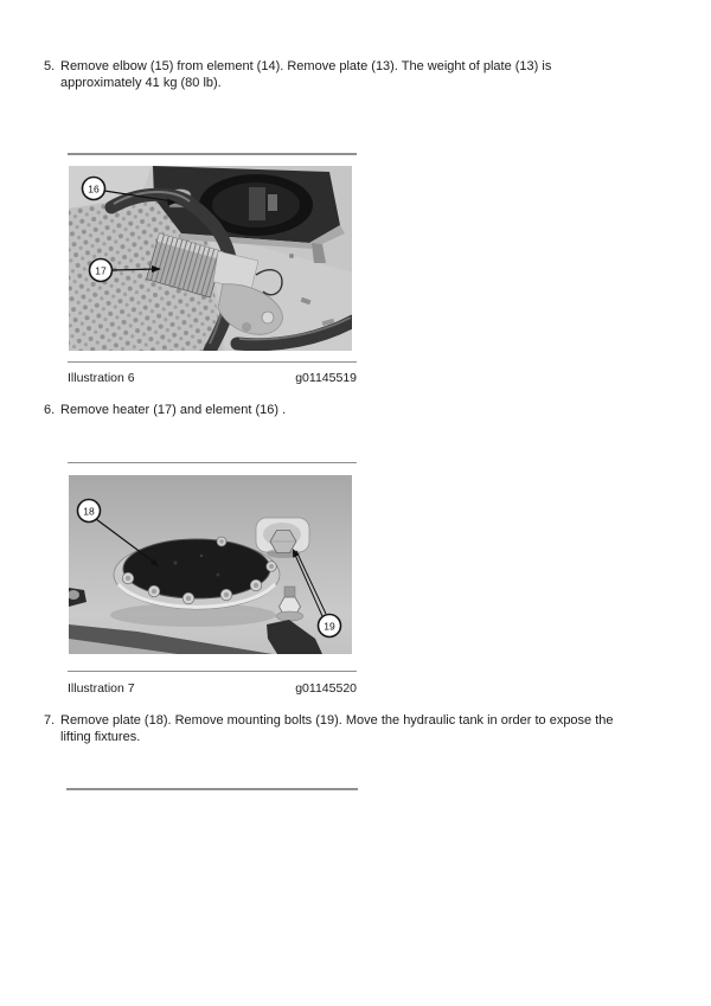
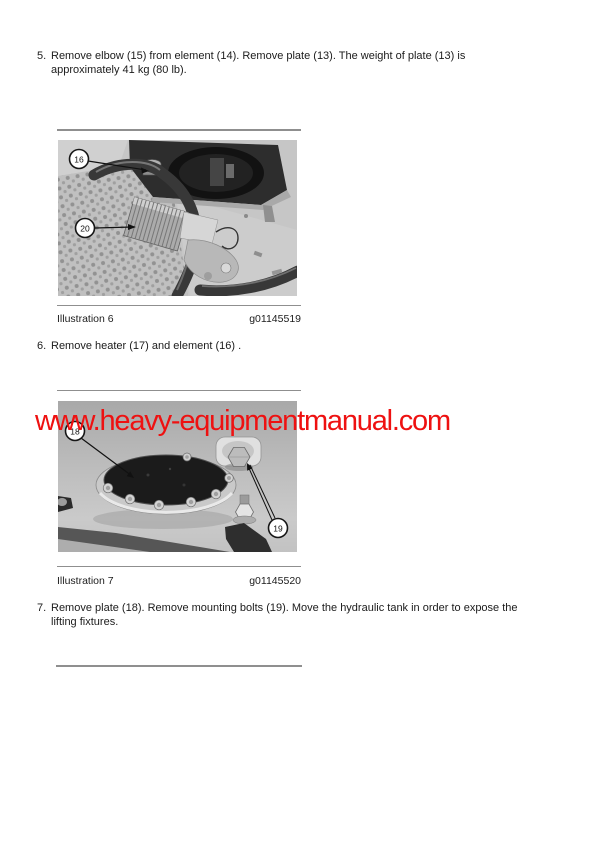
  5.
  Remove elbow (15) from element (14). Remove plate (13). The weight of plate (13) is
  approximately 41 kg (80 lb).
  16
- 17
+ 20
  Illustration 6
  g01145519
  6.
  Remove heater (17) and element (16) .
  18
  19
  Illustration 7
  g01145520
  7.
  Remove plate (18). Remove mounting bolts (19). Move the hydraulic tank in order to expose the
  lifting fixtures.
+ www.heavy-equipmentmanual.com
